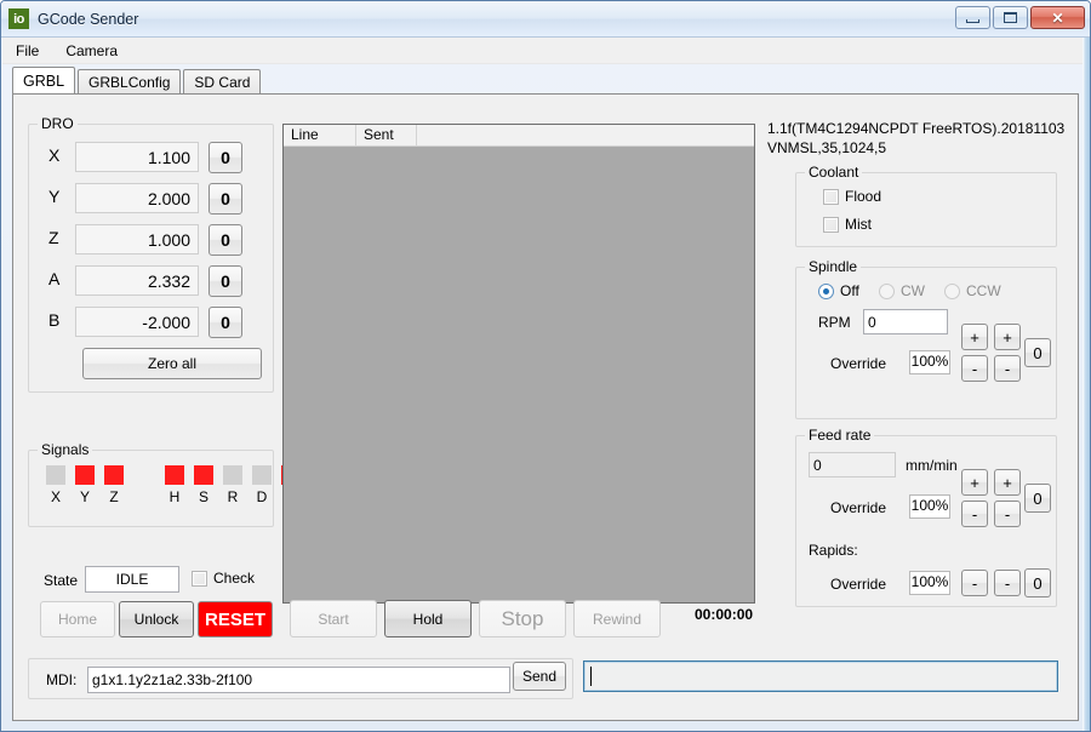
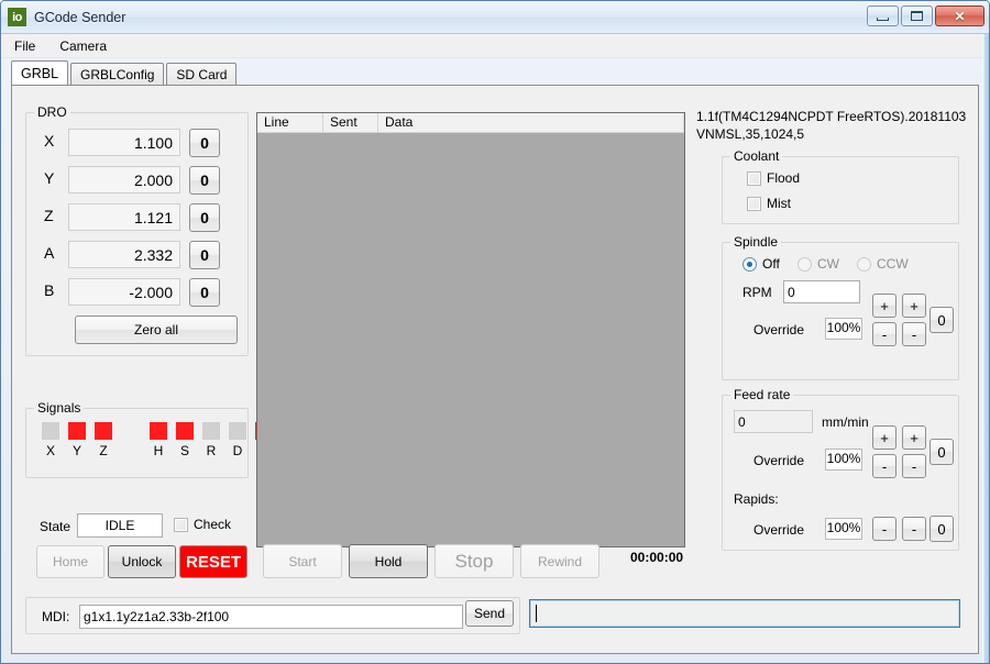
  io
  GCode Sender
  ✕
  File
  Camera
  GRBL
  GRBLConfig
  SD Card
  DRO
  X
  1.100
  0
  Y
  2.000
  0
  Z
- 1.000
+ 1.121
  0
  A
  2.332
  0
  B
  -2.000
  0
  Zero all
  Signals
  X
  Y
  Z
  H
  S
  R
  D
  State
  IDLE
  Check
  Home
  Unlock
  RESET
  Line
  Sent
+ Data
  Start
  Hold
  Stop
  Rewind
  00:00:00
  1.1f(TM4C1294NCPDT FreeRTOS).20181103
  VNMSL,35,1024,5
  Coolant
  Flood
  Mist
  Spindle
  Off
  CW
  CCW
  RPM
  0
  Override
  100%
  +
  +
  -
  -
  0
  Feed rate
  0
  mm/min
  Override
  100%
  +
  +
  -
  -
  0
  Rapids:
  Override
  100%
  -
  -
  0
  MDI:
  g1x1.1y2z1a2.33b-2f100
  Send
